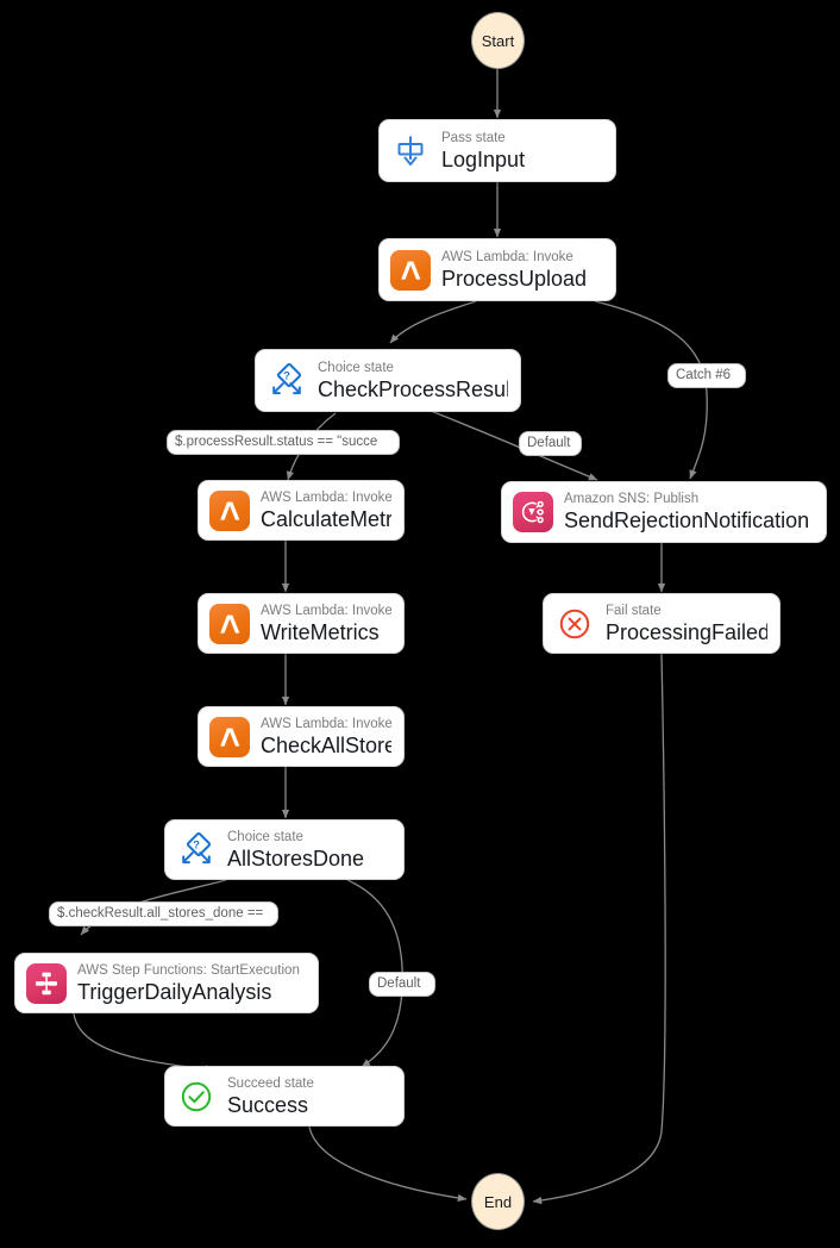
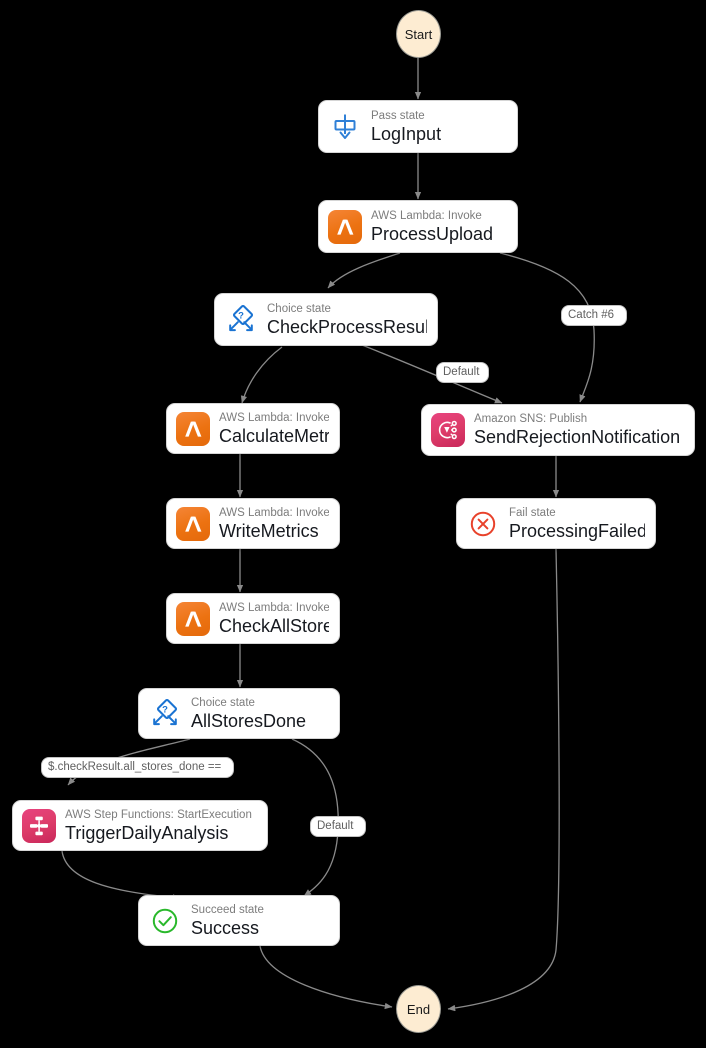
  Start
  End
  Pass state
  LogInput
  AWS Lambda: Invoke
  ProcessUpload
  ?
  Choice state
  CheckProcessResu
  AWS Lambda: Invoke
  CalculateMetr
  AWS Lambda: Invoke
  WriteMetrics
  AWS Lambda: Invoke
  CheckAllStore
  ?
  Choice state
  AllStoresDone
  AWS Step Functions: StartExecution
  TriggerDailyAnalysis
  Succeed state
  Success
  Amazon SNS: Publish
  SendRejectionNotification
  Fail state
  ProcessingFailed
  Catch #6
- $.processResult.status == "succe
  Default
  $.checkResult.all_stores_done ==
  Default
